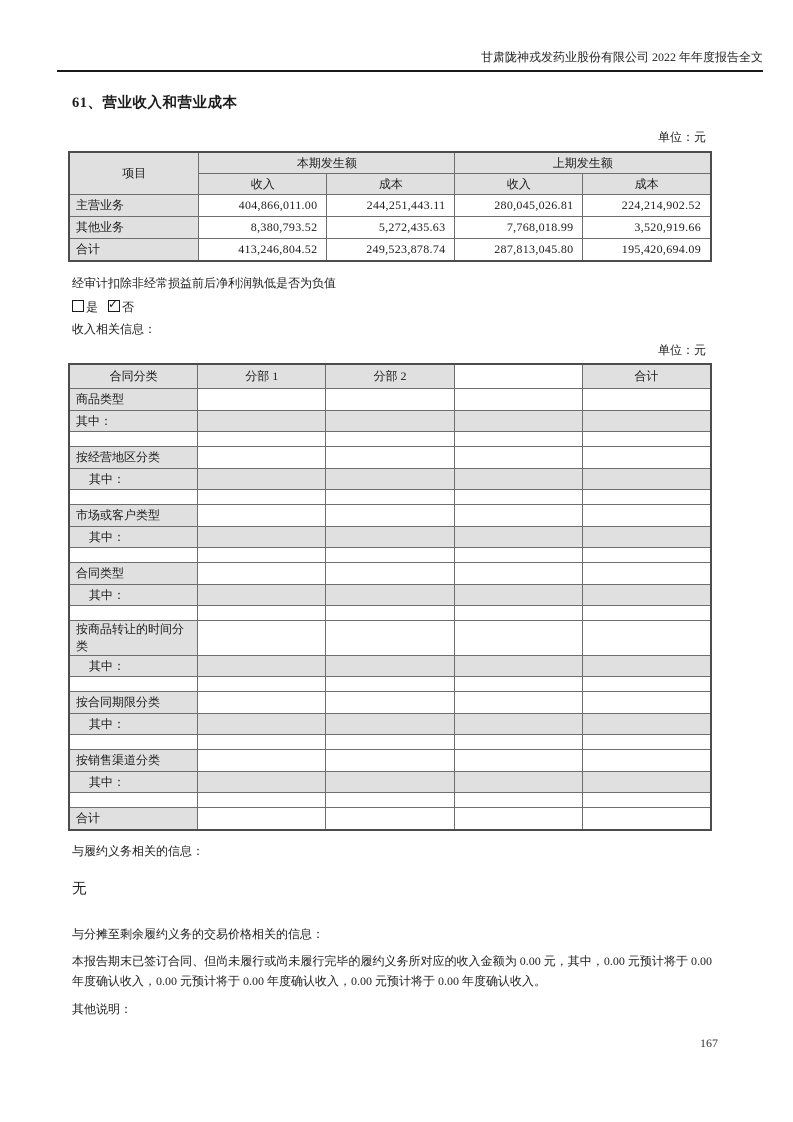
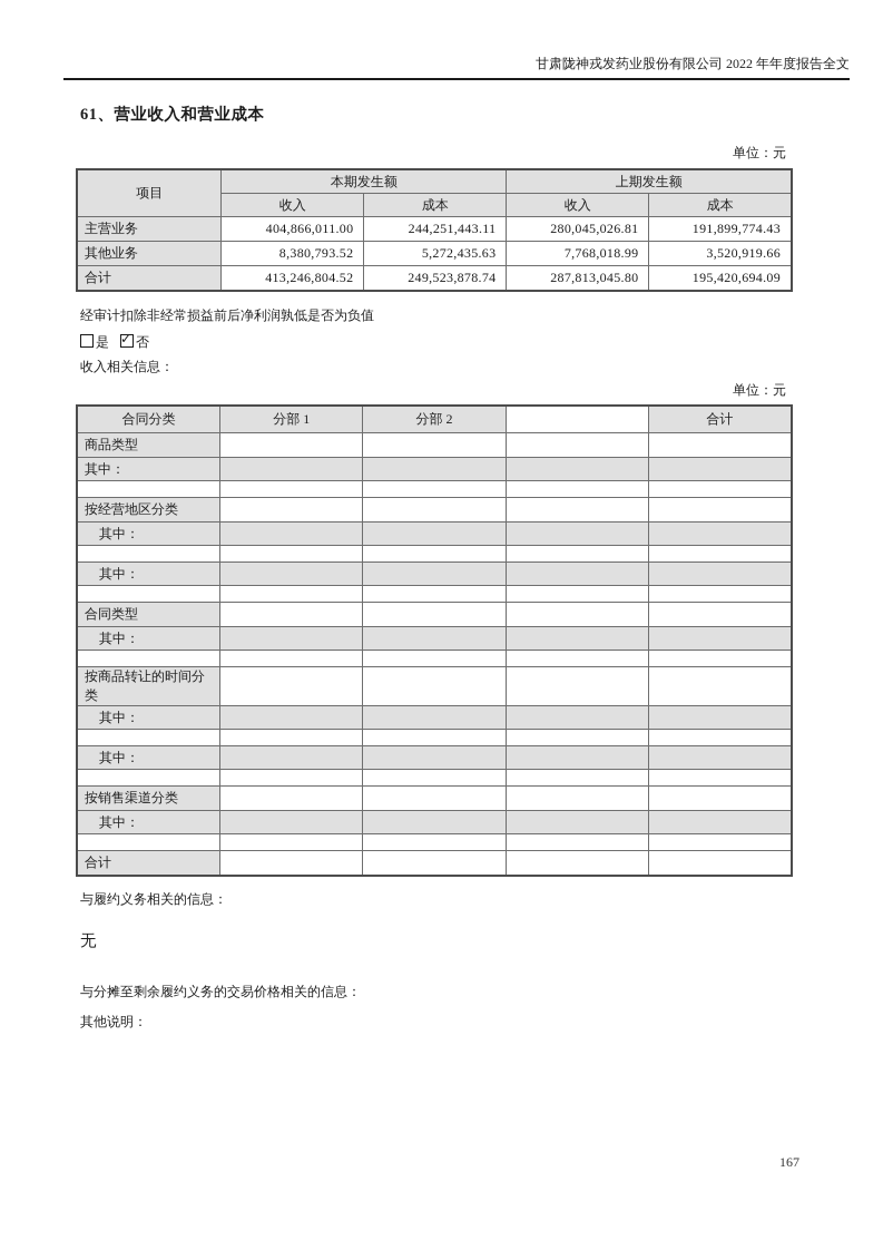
  甘肃陇神戎发药业股份有限公司 2022 年年度报告全文
  61、营业收入和营业成本
  单位：元
  项目	本期发生额	上期发生额
  收入	成本	收入	成本
- 主营业务	404,866,011.00	244,251,443.11	280,045,026.81	224,214,902.52
+ 主营业务	404,866,011.00	244,251,443.11	280,045,026.81	191,899,774.43
  其他业务	8,380,793.52	5,272,435.63	7,768,018.99	3,520,919.66
  合计	413,246,804.52	249,523,878.74	287,813,045.80	195,420,694.09
  经审计扣除非经常损益前后净利润孰低是否为负值
  是 否
  收入相关信息：
  单位：元
  合同分类	分部 1	分部 2		合计
  商品类型
  其中：
  按经营地区分类
  其中：
- 市场或客户类型
  其中：
  合同类型
  其中：
  按商品转让的时间分类
  其中：
- 按合同期限分类
  其中：
  按销售渠道分类
  其中：
  合计
  与履约义务相关的信息：
  无
  与分摊至剩余履约义务的交易价格相关的信息：
- 本报告期末已签订合同、但尚未履行或尚未履行完毕的履约义务所对应的收入金额为 0.00 元，其中，0.00 元预计将于 0.00 年度确认收入，0.00 元预计将于 0.00 年度确认收入，0.00 元预计将于 0.00 年度确认收入。
  其他说明：
  167
